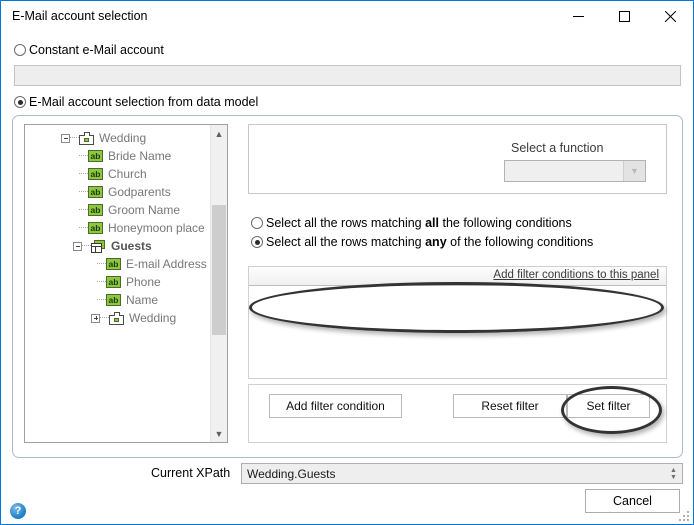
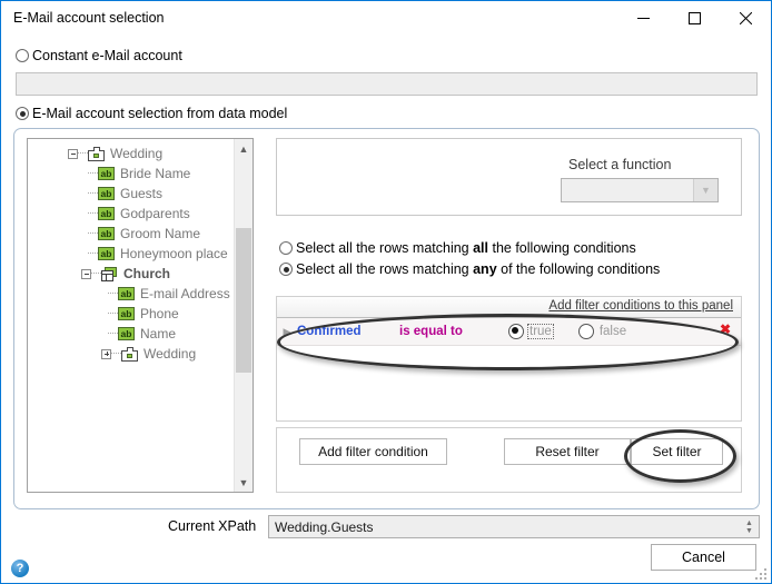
  E-Mail account selection
  Constant e-Mail account
  E-Mail account selection from data model
  Wedding
  ab
  Bride Name
  ab
- Church
+ Guests
  ab
  Godparents
  ab
  Groom Name
  ab
  Honeymoon place
- Guests
+ Church
  ab
  E-mail Address
  ab
  Phone
  ab
  Name
  Wedding
  ▲
  ▼
  Select a function
  ▼
  Select all the rows matching all the following conditions
  Select all the rows matching any of the following conditions
  Add filter conditions to this panel
+ ▶
+ Confirmed
+ is equal to
+ true
+ false
+ ✖
  Add filter condition
  Reset filter
  Set filter
  Current XPath
  Wedding.Guests
  Cancel
  ?
